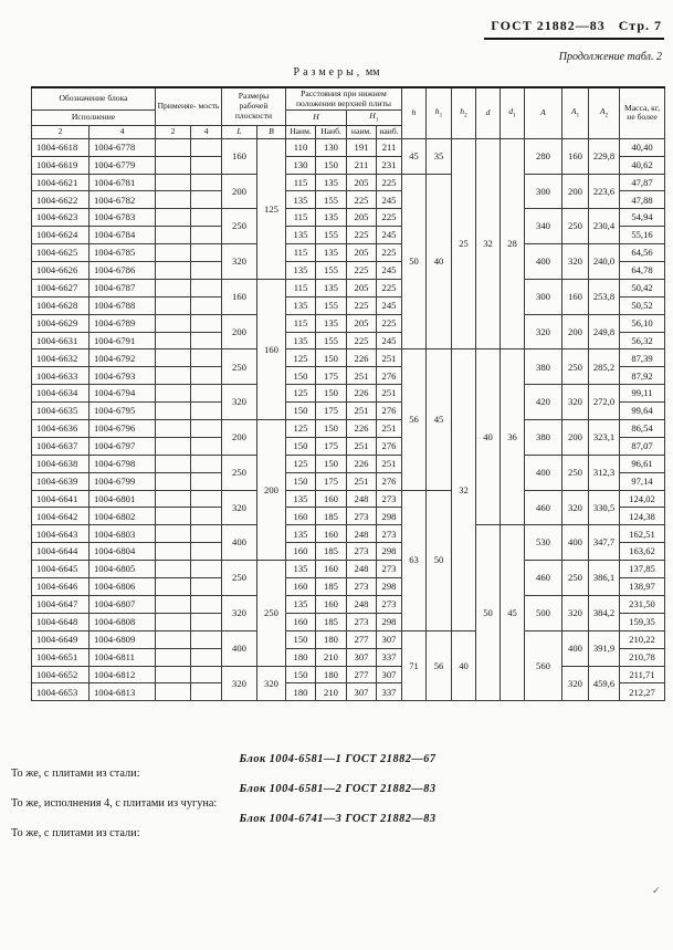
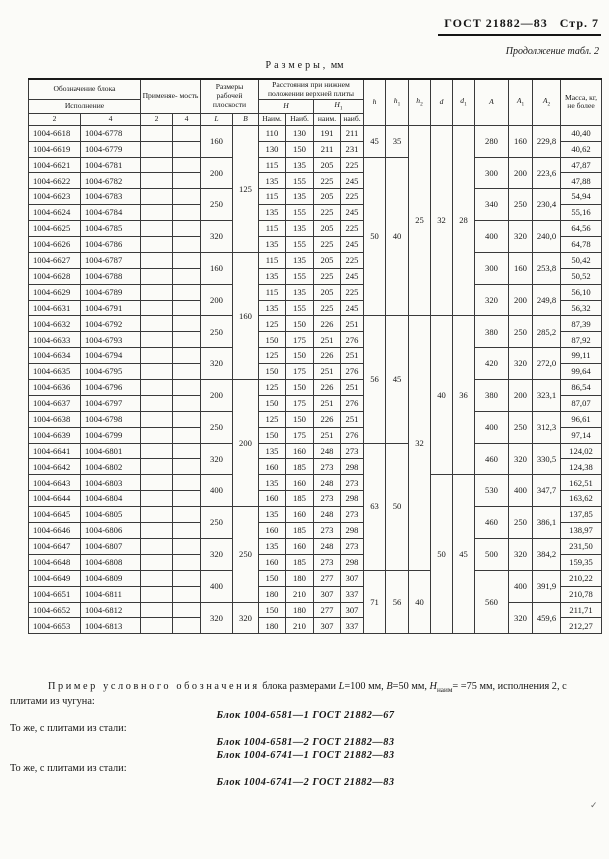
  ГОСТ 21882—83 Стр. 7
  Продолжение табл. 2
  Размеры, мм
  Обозначение блока	Применяе- мость	Размеры рабочей плоскости	Расстояния при нижнем положении верхней плиты	h	h	h	d	d	A	A	A	Масса, кг, не более
  Исполнение	H	H
  2	4	2	4	L	B	Наим.	Наиб.	наим.	наиб.
  1004-6618	1004-6778			160	125	110	130	191	211	45	35	25	32	28	280	160	229,8	40,40
  1004-6619	1004-6779			130	150	211	231	40,62
  1004-6621	1004-6781			200	115	135	205	225	50	40	300	200	223,6	47,87
  1004-6622	1004-6782			135	155	225	245	47,88
  1004-6623	1004-6783			250	115	135	205	225	340	250	230,4	54,94
  1004-6624	1004-6784			135	155	225	245	55,16
  1004-6625	1004-6785			320	115	135	205	225	400	320	240,0	64,56
  1004-6626	1004-6786			135	155	225	245	64,78
  1004-6627	1004-6787			160	160	115	135	205	225	300	160	253,8	50,42
  1004-6628	1004-6788			135	155	225	245	50,52
  1004-6629	1004-6789			200	115	135	205	225	320	200	249,8	56,10
  1004-6631	1004-6791			135	155	225	245	56,32
  1004-6632	1004-6792			250	125	150	226	251	56	45	32	40	36	380	250	285,2	87,39
  1004-6633	1004-6793			150	175	251	276	87,92
  1004-6634	1004-6794			320	125	150	226	251	420	320	272,0	99,11
  1004-6635	1004-6795			150	175	251	276	99,64
  1004-6636	1004-6796			200	200	125	150	226	251	380	200	323,1	86,54
  1004-6637	1004-6797			150	175	251	276	87,07
  1004-6638	1004-6798			250	125	150	226	251	400	250	312,3	96,61
  1004-6639	1004-6799			150	175	251	276	97,14
  1004-6641	1004-6801			320	135	160	248	273	63	50	460	320	330,5	124,02
  1004-6642	1004-6802			160	185	273	298	124,38
  1004-6643	1004-6803			400	135	160	248	273	50	45	530	400	347,7	162,51
  1004-6644	1004-6804			160	185	273	298	163,62
  1004-6645	1004-6805			250	250	135	160	248	273	460	250	386,1	137,85
  1004-6646	1004-6806			160	185	273	298	138,97
  1004-6647	1004-6807			320	135	160	248	273	500	320	384,2	231,50
  1004-6648	1004-6808			160	185	273	298	159,35
  1004-6649	1004-6809			400	150	180	277	307	71	56	40	560	400	391,9	210,22
  1004-6651	1004-6811			180	210	307	337	210,78
  1004-6652	1004-6812			320	320	150	180	277	307	320	459,6	211,71
  1004-6653	1004-6813			180	210	307	337	212,27
+ Пример условного обозначения блока размерами L=100 мм, B=50 мм, Hнаим= =75 мм, исполнения 2, с плитами из чугуна:
  Блок 1004-6581—1 ГОСТ 21882—67
  То же, с плитами из стали:
  Блок 1004-6581—2 ГОСТ 21882—83
- То же, исполнения 4, с плитами из чугуна:
- Блок 1004-6741—3 ГОСТ 21882—83
+ Блок 1004-6741—1 ГОСТ 21882—83
  То же, с плитами из стали:
+ Блок 1004-6741—2 ГОСТ 21882—83
  ✓
